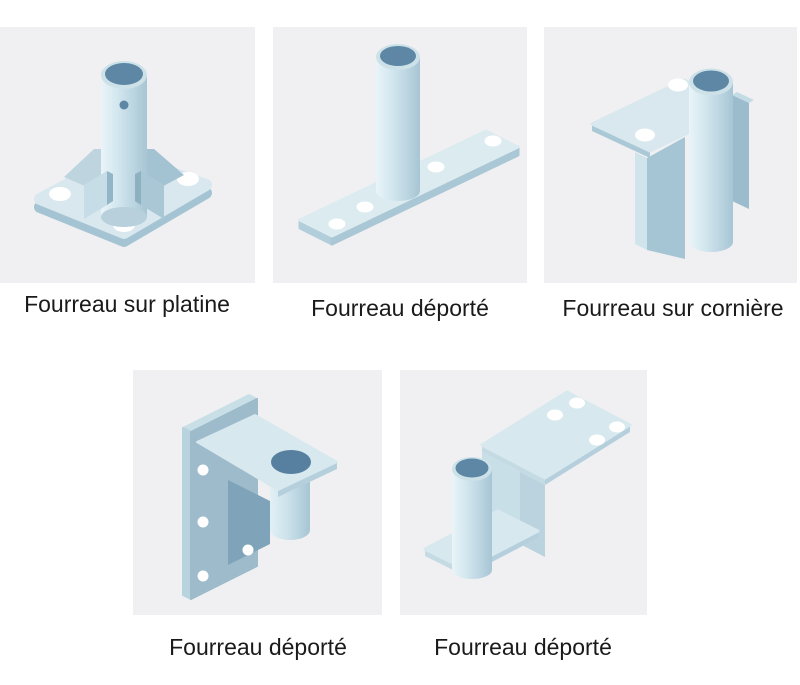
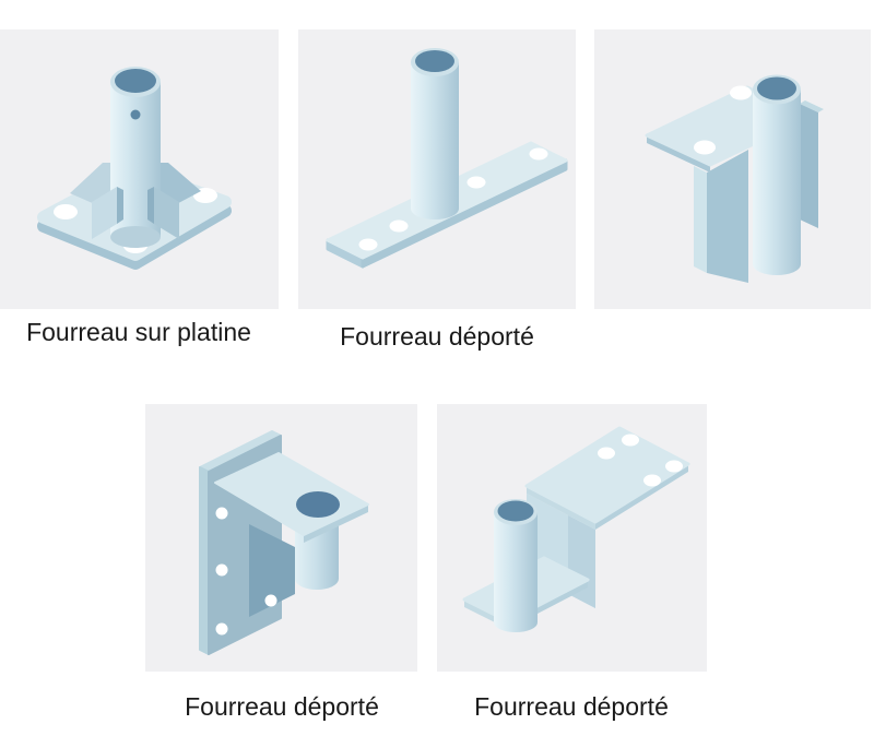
  Fourreau sur platine
  Fourreau déporté
- Fourreau sur cornière
  Fourreau déporté
  Fourreau déporté
